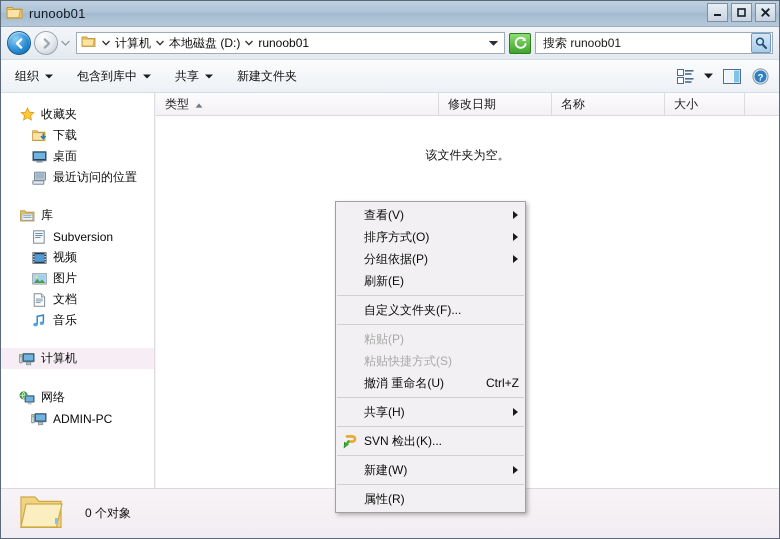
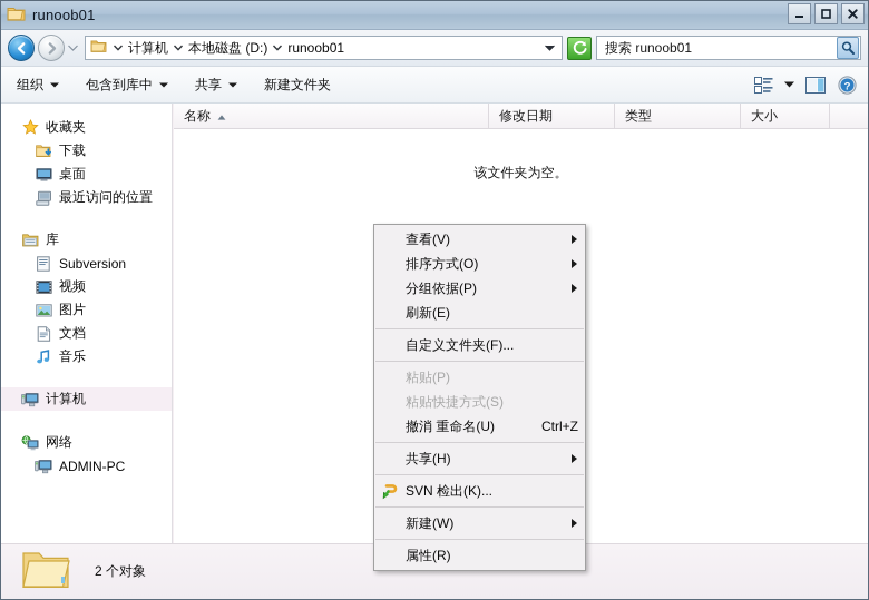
  runoob01
  计算机
  本地磁盘 (D:)
  runoob01
  搜索 runoob01
  组织
  包含到库中
  共享
  新建文件夹
  ?
  收藏夹
  下载
  桌面
  最近访问的位置
  库
  Subversion
  视频
  图片
  文档
  音乐
  计算机
  网络
  ADMIN-PC
- 类型
+ 名称
  修改日期
- 名称
+ 类型
  大小
  该文件夹为空。
- 0 个对象
+ 2 个对象
  查看(V)
  排序方式(O)
  分组依据(P)
  刷新(E)
  自定义文件夹(F)...
  粘贴(P)
  粘贴快捷方式(S)
  撤消 重命名(U)
  Ctrl+Z
  共享(H)
  SVN 检出(K)...
  新建(W)
  属性(R)
